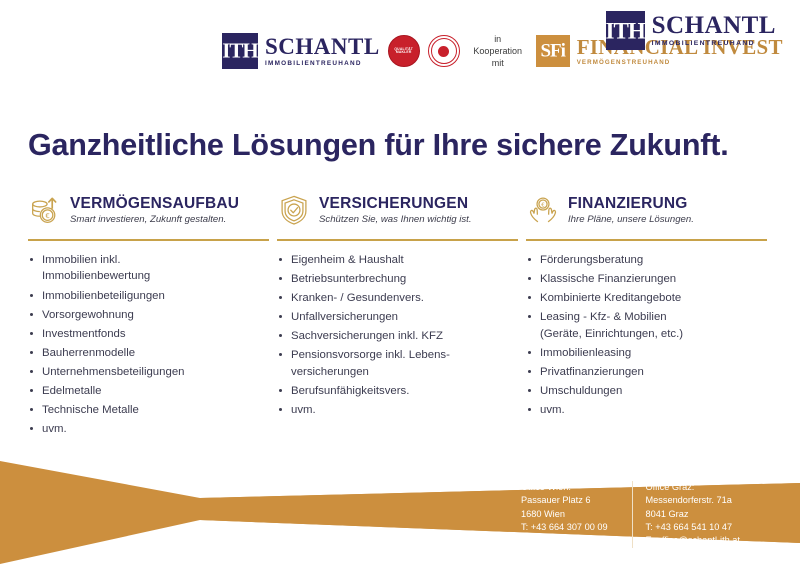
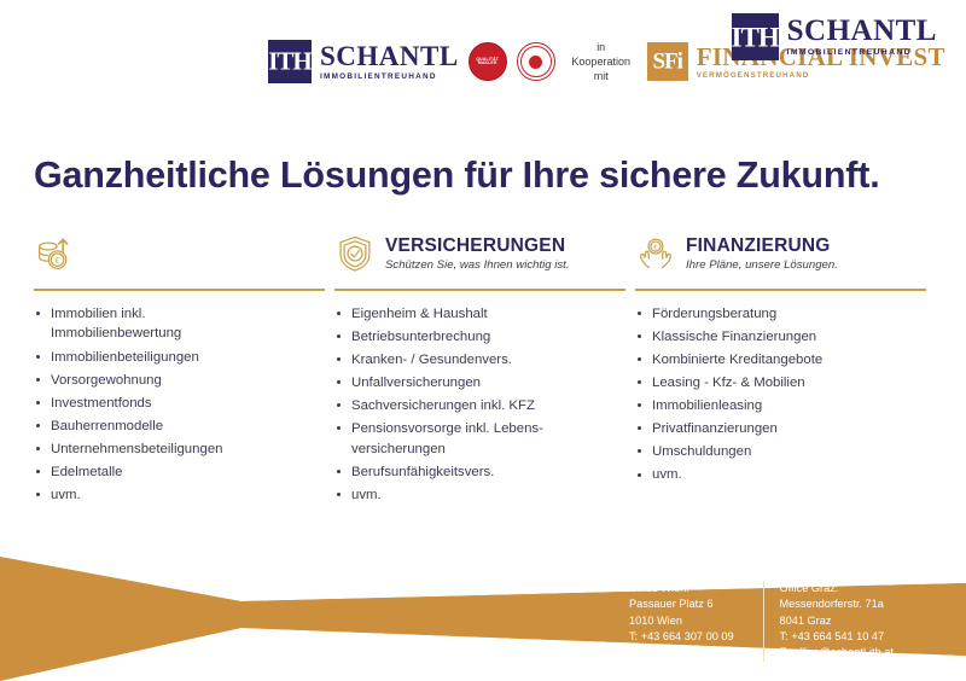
  ITH
  SCHANTL
  in
  Kooperation
  mit
  SFi
  FICIAL INVEST
  ITH
  SCHANTL
  Ganzheitliche Lösungen für Ihre sichere Zukunft.
  €
- VERMÖGENSAUFBAU
- Smart investieren, Zukunft gestalten.
  Immobilien inkl.
  Immobilienbewertung
  Immobilienbeteiligungen
  Vorsorgewohnung
  Investmentfonds
  Bauherrenmodelle
  Unternehmensbeteiligungen
  Edelmetalle
- Technische Metalle
  uvm.
  VERSICHERUNGEN
  Schützen Sie, was Ihnen wichtig ist.
  Eigenheim & Haushalt
  Betriebsunterbrechung
  Kranken- / Gesundenvers.
  Unfallversicherungen
  Sachversicherungen inkl. KFZ
  Pensionsvorsorge inkl. Lebens-
  versicherungen
  Berufsunfähigkeitsvers.
  uvm.
  FINANZIERUNG
  Ihre Pläne, unsere Lösungen.
  Förderungsberatung
  Klassische Finanzierungen
  Kombinierte Kreditangebote
  Leasing - Kfz- & Mobilien
- (Geräte, Einrichtungen, etc.)
  Immobilienleasing
  Privatfinanzierungen
  Umschuldungen
  uvm.
  Office Wien:
  Passauer Platz 6
- 1680 Wien
+ 1010 Wien
  T: +43 664 307 00 09
  E: office@sfi-invest.com
  Office Graz:
  Messendorferstr. 71a
  8041 Graz
  T: +43 664 541 10 47
  E: office@schantl-ith.at
